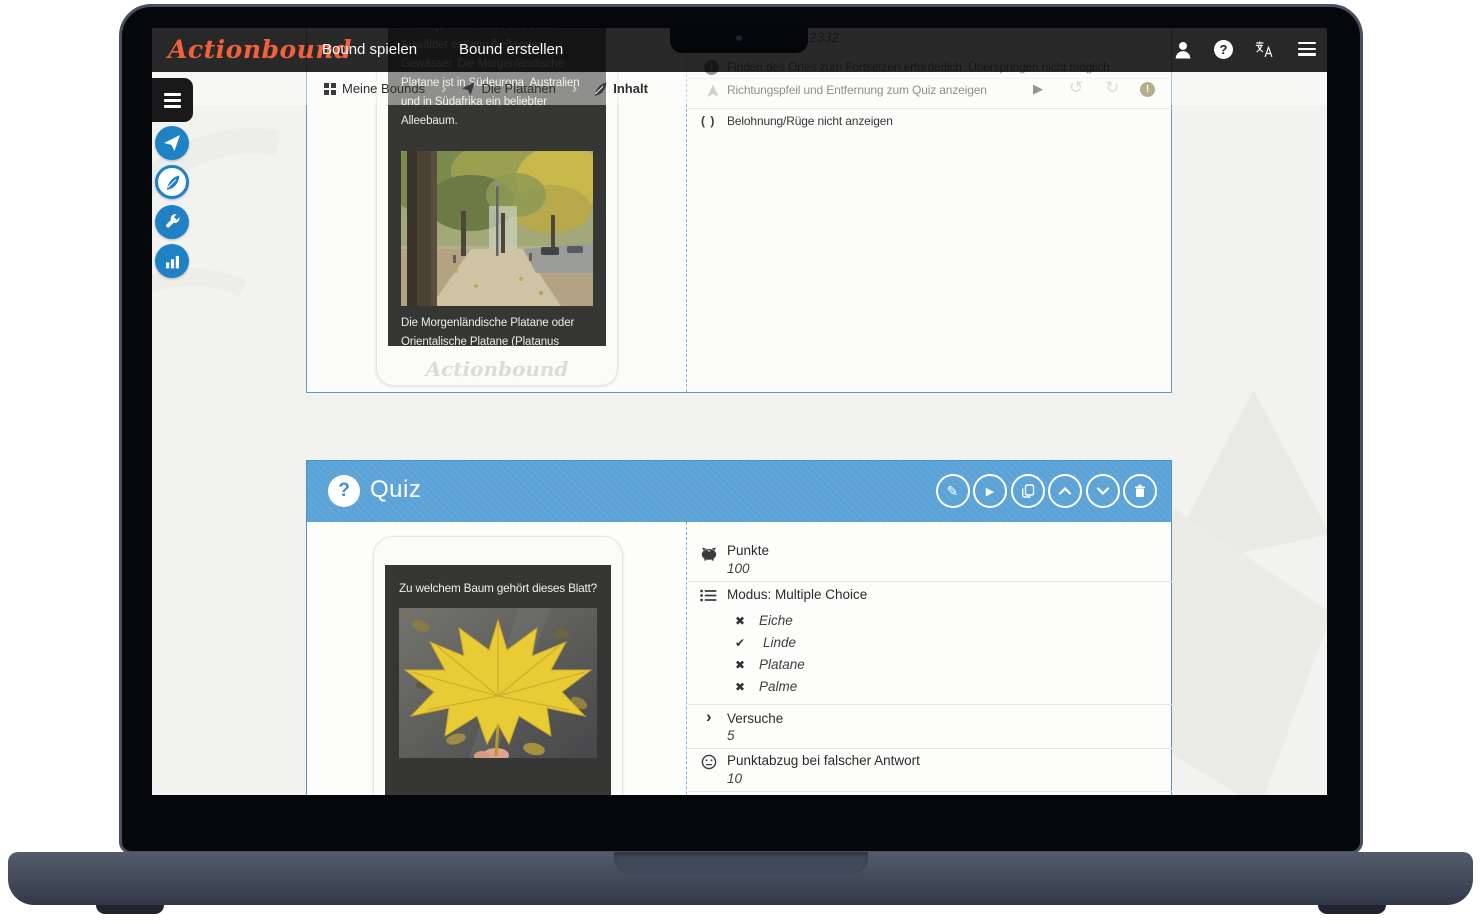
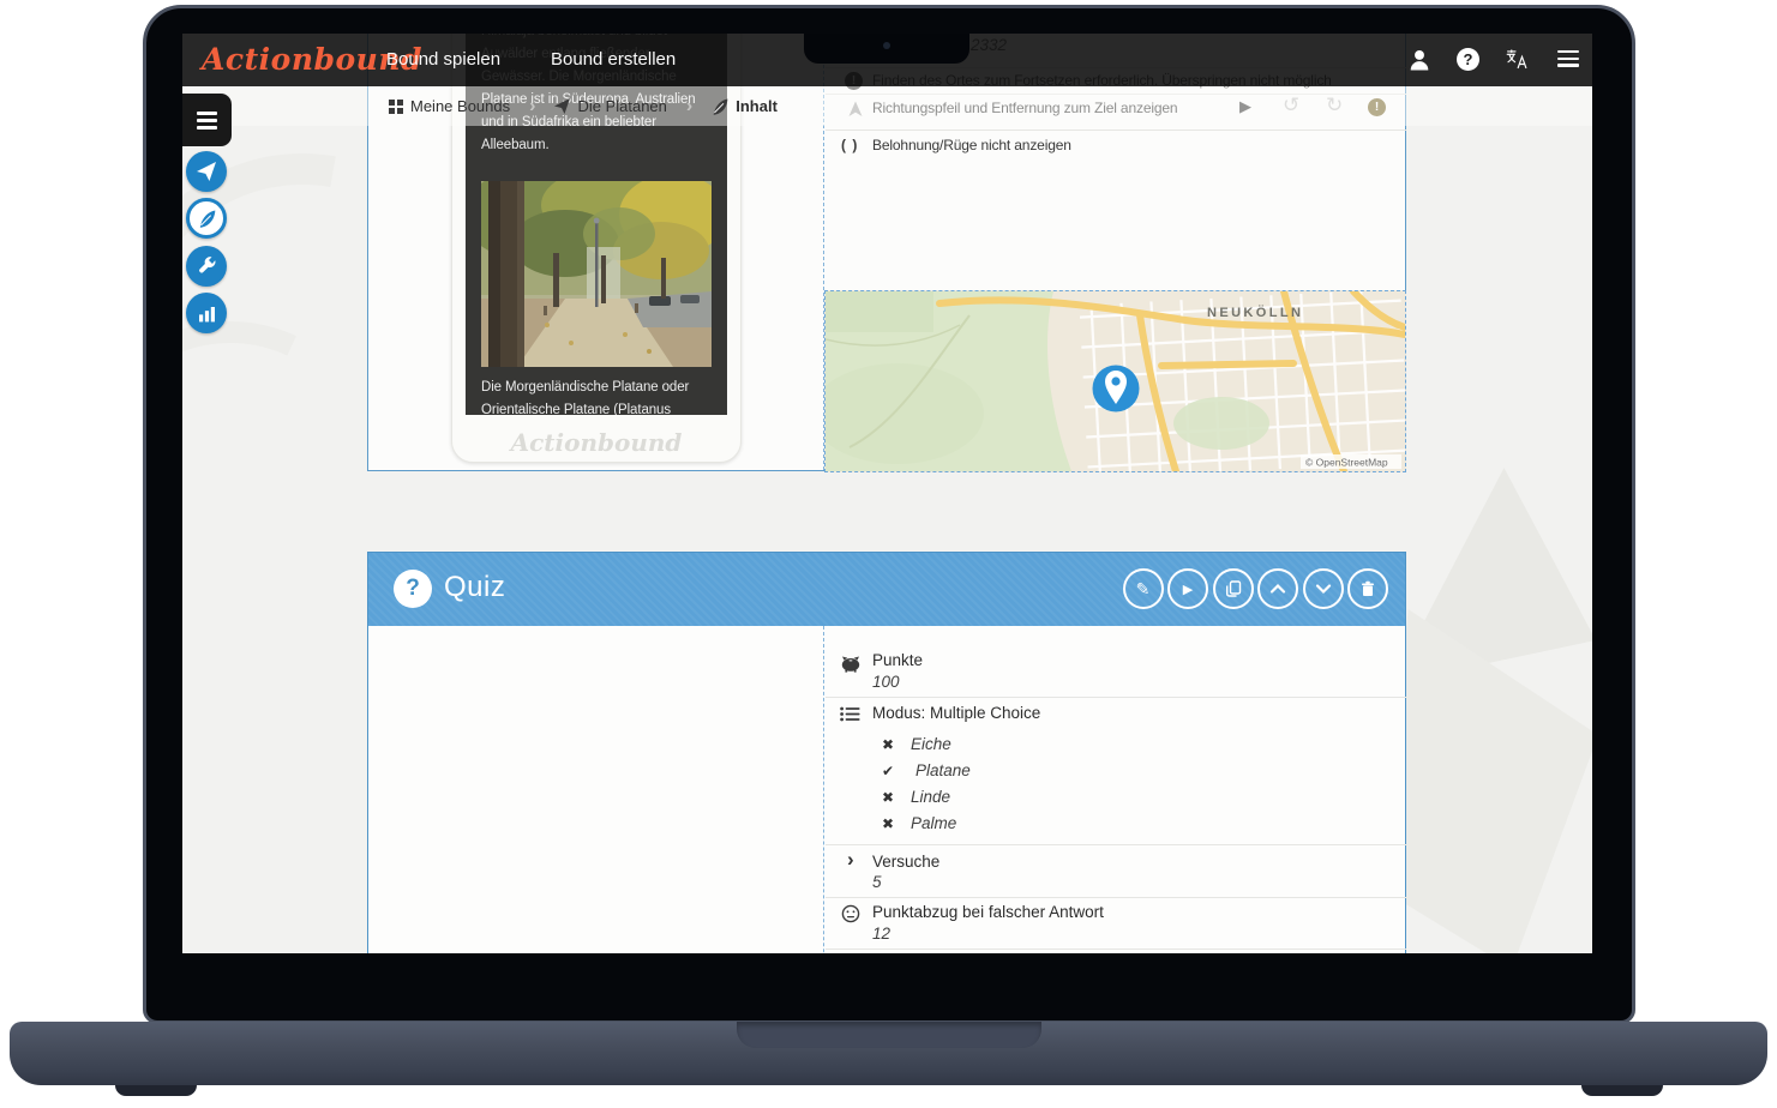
  Actionbound
- Richtungspfeil und Entfernung zum Quiz anzeigen
+ Richtungspfeil und Entfernung zum Ziel anzeigen
  ▶
  ↺
  ↻
  !
  ( )
  Belohnung/Rüge nicht anzeigen
+ NEUKÖLLN
+ © OpenStreetMap
  ?
  Quiz
  ✎
  ▶
- Zu welchem Baum gehört dieses Blatt?
  Punkte
  100
  Modus: Multiple Choice
  ✖
  Eiche
  ✔
- Linde
+ Platane
  ✖
- Platane
+ Linde
  ✖
  Palme
  ›
  Versuche
  5
  Punktabzug bei falscher Antwort
- 10
+ 12
  Meine Bounds
  ›
  Die Platanen
  ›
  Inhalt
  Actionbound
  Bound spielen
  Bound erstellen
  ?
